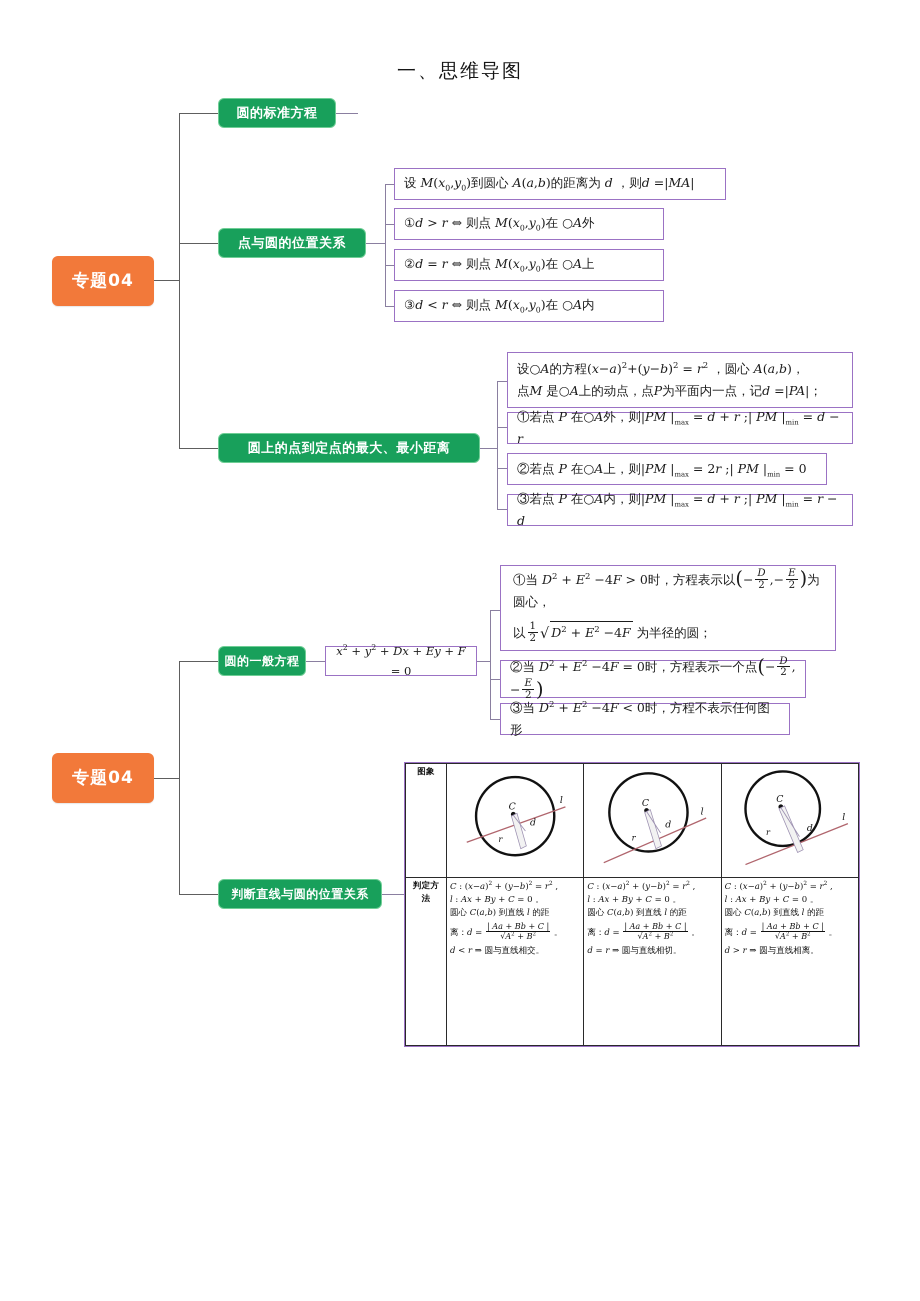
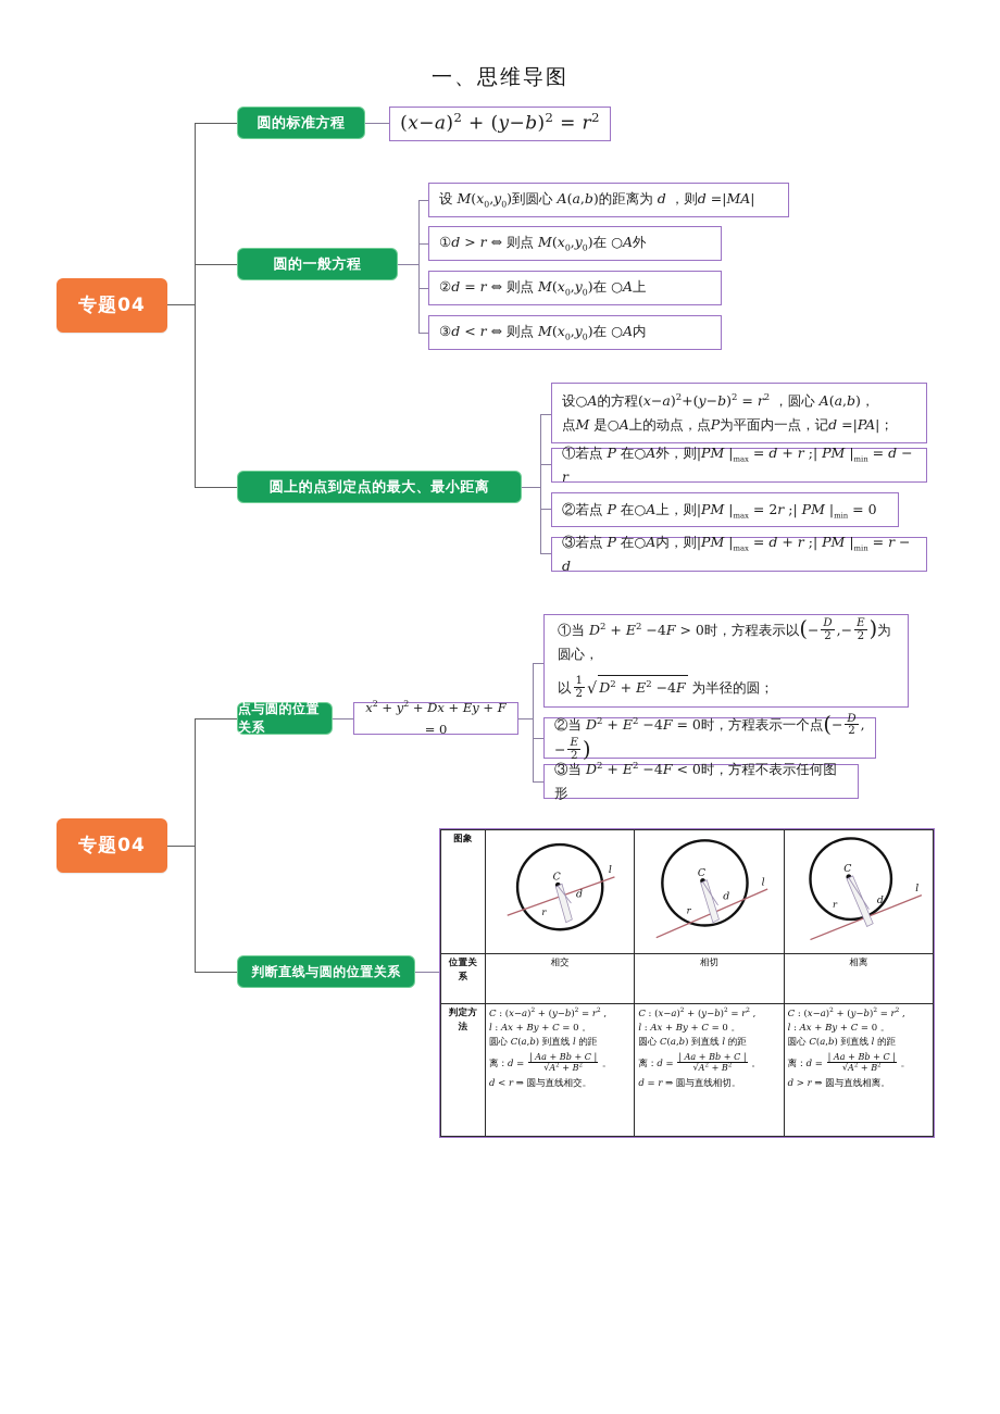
  一、思维导图
  专题04
  专题04
  圆的标准方程
+ (x−a)2 + (y−b)2 = r2
- 点与圆的位置关系
+ 圆的一般方程
  设 M(x0,y0)到圆心 A(a,b)的距离为 d ，则d =|MA|
  ①d > r ⇔ 则点 M(x0,y0)在 ○A外
  ②d = r ⇔ 则点 M(x0,y0)在 ○A上
  ③d < r ⇔ 则点 M(x0,y0)在 ○A内
  圆上的点到定点的最大、最小距离
  设○A的方程(x−a)2+(y−b)2 = r2 ，圆心 A(a,b)，
  点M 是○A上的动点，点P为平面内一点，记d =|PA|；
  ①若点 P 在○A外，则|PM |max = d + r ;| PM |min = d − r
  ②若点 P 在○A上，则|PM |max = 2r ;| PM |min = 0
  ③若点 P 在○A内，则|PM |max = d + r ;| PM |min = r − d
- 圆的一般方程
+ 点与圆的位置关系
  x2 + y2 + Dx + Ey + F = 0
  ①当 D2 + E2 −4F > 0时，方程表示以(−
  D
  2
  ,−
  E
  2
  )为圆心，
  以
  1
  2
  √ D2 + E2 −4F 为半径的圆；
  ②当 D2 + E2 −4F = 0时，方程表示一个点(−
  D
  2
  ,−
  E
  2
  )
  ③当 D2 + E2 −4F < 0时，方程不表示任何图形
  判断直线与圆的位置关系
  图象	C d r l	C d r l	C d r l
+ 位置关系	相交	相切	相离
  判定方法	C : (x−a) + (y−b) = r , l : Ax + By + C = 0 。 圆心 C(a,b) 到直线 l 的距 离：d = | Aa + Bb + C |√A + B 。 d < r ⇒ 圆与直线相交。	C : (x−a) + (y−b) = r , l : Ax + By + C = 0 。 圆心 C(a,b) 到直线 l 的距 离：d = | Aa + Bb + C |√A + B 。 d = r ⇒ 圆与直线相切。	C : (x−a) + (y−b) = r , l : Ax + By + C = 0 。 圆心 C(a,b) 到直线 l 的距 离：d = | Aa + Bb + C |√A + B 。 d > r ⇒ 圆与直线相离。
